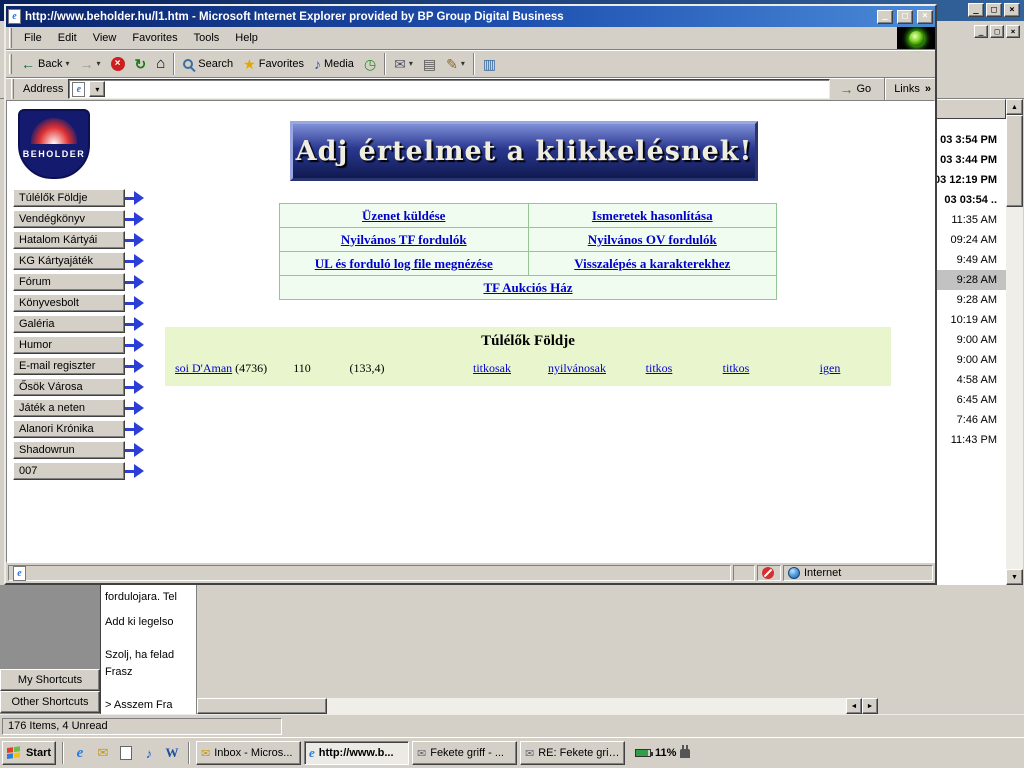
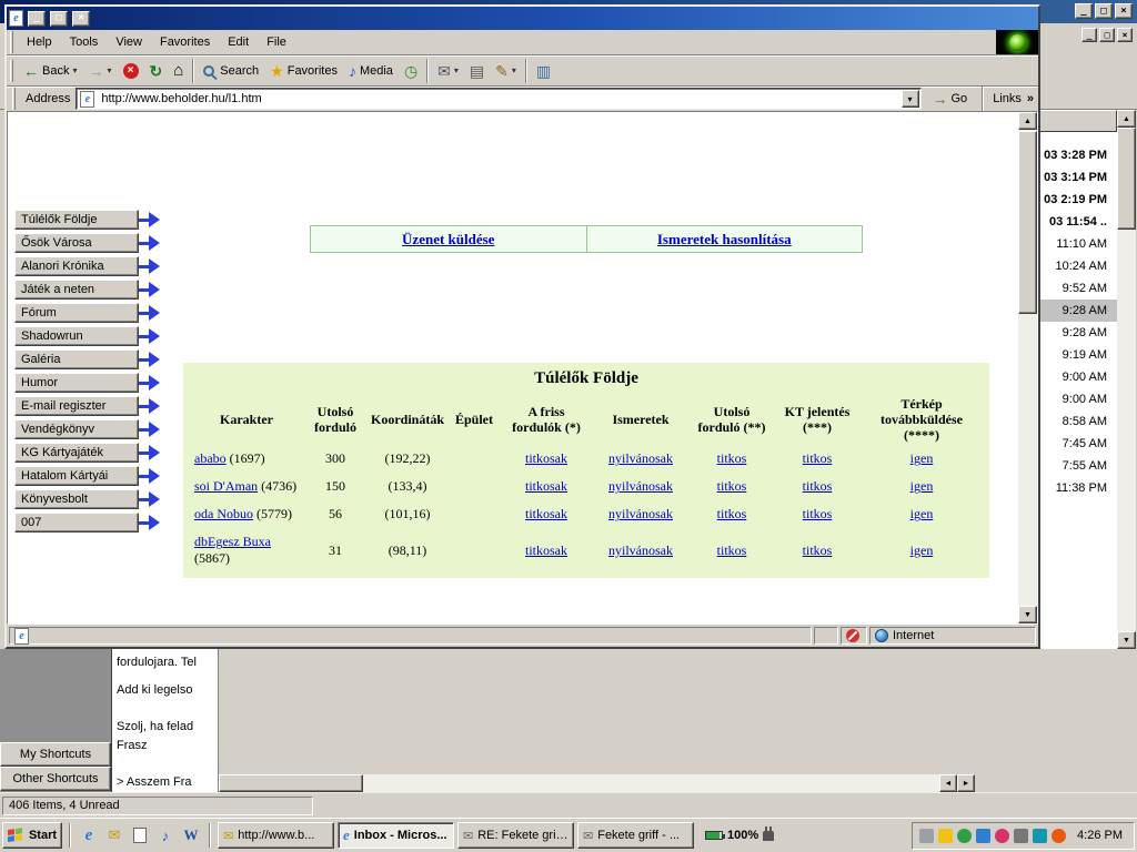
  _
  □
  ×
  _
  □
  ×
- 03 3:54 PM
+ 03 3:28 PM
- 03 3:44 PM
+ 03 3:14 PM
- 03 12:19 PM
+ 03 2:19 PM
- 03 03:54 ..
+ 03 11:54 ..
- 11:35 AM
+ 11:10 AM
- 09:24 AM
+ 10:24 AM
- 9:49 AM
+ 9:52 AM
  9:28 AM
  9:28 AM
- 10:19 AM
+ 9:19 AM
  9:00 AM
  9:00 AM
- 4:58 AM
+ 8:58 AM
- 6:45 AM
+ 7:45 AM
- 7:46 AM
+ 7:55 AM
- 11:43 PM
+ 11:38 PM
  My Shortcuts
  Other Shortcuts
  fordulojara. Tel
  Add ki legelso
  Szolj, ha felad
  Frasz
  > Asszem Fra
- 176 Items, 4 Unread
+ 406 Items, 4 Unread
  e
- http://www.beholder.hu/l1.htm - Microsoft Internet Explorer provided by BP Group Digital Business
  _
  □
  ×
- File
+ Help
- Edit
+ Tools
  View
  Favorites
- Tools
+ Edit
- Help
+ File
  ←
  Back
  ▾
  →
  ▾
  ×
  ↻
  ⌂
  Search
  ★
  Favorites
  ♪
  Media
  ◷
  ✉
  ▾
  ▤
  ✎
  ▾
  ▥
  Address
  e
+ http://www.beholder.hu/l1.htm
  ▾
  →
  Go
  Links
  »
- BEHOLDER
- Adj értelmet a klikkelésnek!
  Túlélők Földje
- Vendégkönyv
+ Ősök Városa
- Hatalom Kártyái
+ Alanori Krónika
- KG Kártyajáték
+ Játék a neten
  Fórum
- Könyvesbolt
+ Shadowrun
  Galéria
  Humor
  E-mail regiszter
- Ősök Városa
+ Vendégkönyv
- Játék a neten
+ KG Kártyajáték
- Alanori Krónika
+ Hatalom Kártyái
- Shadowrun
+ Könyvesbolt
  007
  Üzenet küldése	Ismeretek hasonlítása
- Nyilvános TF fordulók	Nyilvános OV fordulók
- UL és forduló log file megnézése	Visszalépés a karakterekhez
- TF Aukciós Ház
  Túlélők Földje
+ Karakter	Utolsó forduló	Koordináták	Épület	A friss fordulók (*)	Ismeretek	Utolsó forduló (**)	KT jelentés (***)	Térkép továbbküldése (****)
+ ababo (1697)	300	(192,22)		titkosak	nyilvánosak	titkos	titkos	igen
- soi D'Aman (4736)	110	(133,4)		titkosak	nyilvánosak	titkos	titkos	igen
+ soi D'Aman (4736)	150	(133,4)		titkosak	nyilvánosak	titkos	titkos	igen
+ oda Nobuo (5779)	56	(101,16)		titkosak	nyilvánosak	titkos	titkos	igen
+ dbEgesz Buxa (5867)	31	(98,11)		titkosak	nyilvánosak	titkos	titkos	igen
+ ▲
+ ▼
  e
  Internet
  Start
  e
  ✉
  ♪
  W
  ✉
- Inbox - Micros...
+ http://www.b...
  e
- http://www.b...
+ Inbox - Micros...
  ✉
- Fekete griff - ...
+ RE: Fekete grif...
  ✉
- RE: Fekete grif...
+ Fekete griff - ...
- 11%
+ 100%
+ 4:26 PM
